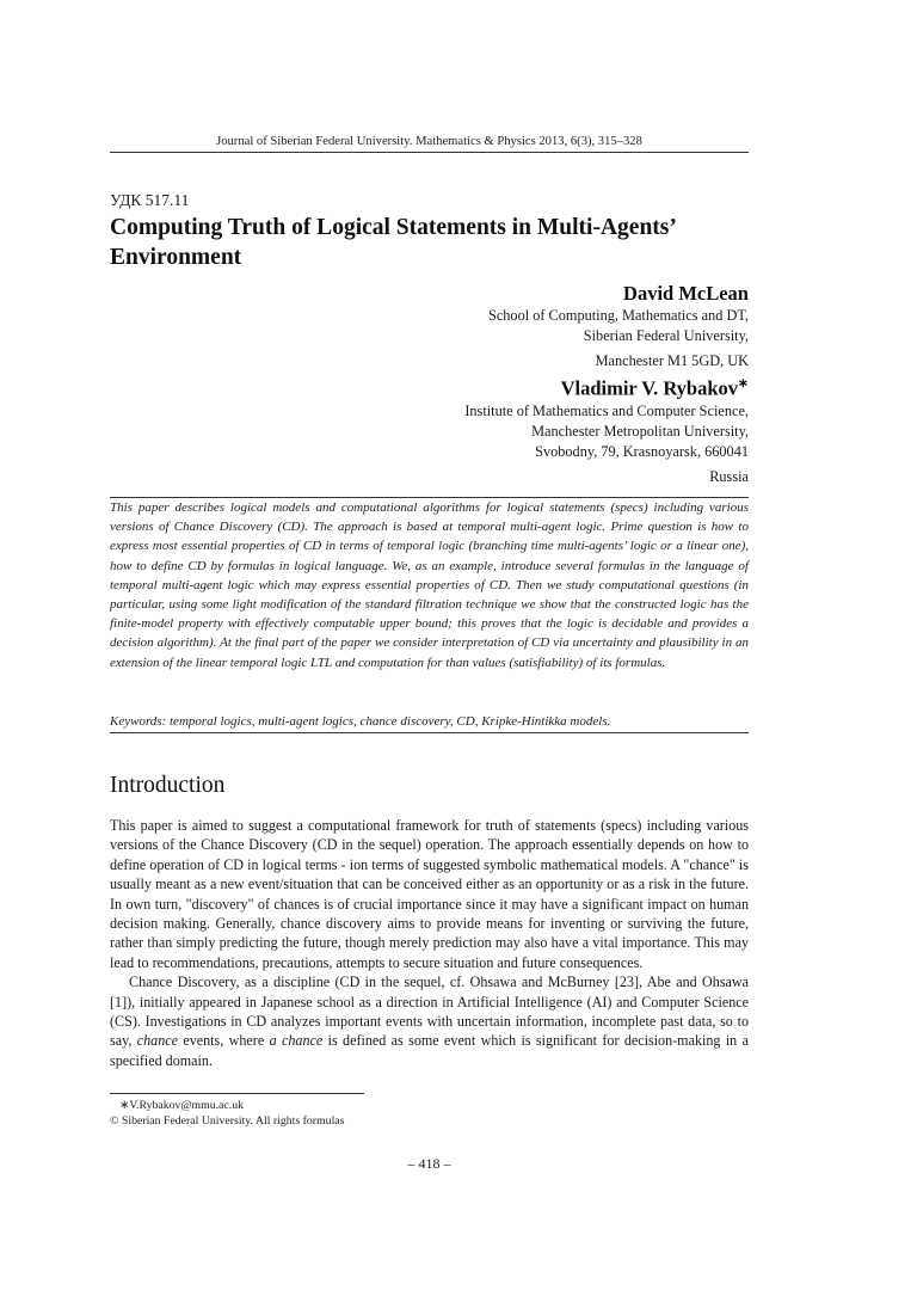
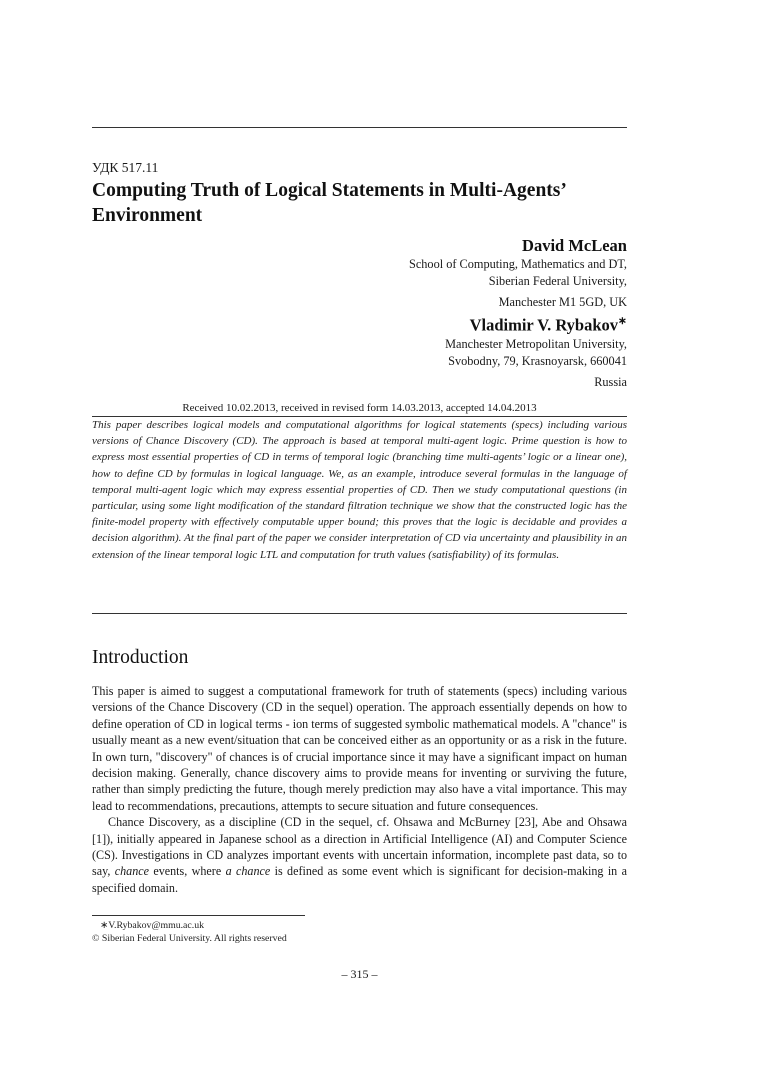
- Journal of Siberian Federal University. Mathematics & Physics 2013, 6(3), 315–328
  УДК 517.11
  Computing Truth of Logical Statements in Multi-Agents’ Environment
  David McLean
  School of Computing, Mathematics and DT,
  Siberian Federal University,
  Manchester M1 5GD, UK
  Vladimir V. Rybakov∗
- Institute of Mathematics and Computer Science,
  Manchester Metropolitan University,
  Svobodny, 79, Krasnoyarsk, 660041
  Russia
+ Received 10.02.2013, received in revised form 14.03.2013, accepted 14.04.2013
- This paper describes logical models and computational algorithms for logical statements (specs) including various versions of Chance Discovery (CD). The approach is based at temporal multi-agent logic. Prime question is how to express most essential properties of CD in terms of temporal logic (branching time multi-agents’ logic or a linear one), how to define CD by formulas in logical language. We, as an example, introduce several formulas in the language of temporal multi-agent logic which may express essential properties of CD. Then we study computational questions (in particular, using some light modification of the standard filtration technique we show that the constructed logic has the finite-model property with effectively computable upper bound; this proves that the logic is decidable and provides a decision algorithm). At the final part of the paper we consider interpretation of CD via uncertainty and plausibility in an extension of the linear temporal logic LTL and computation for than values (satisfiability) of its formulas.
+ This paper describes logical models and computational algorithms for logical statements (specs) including various versions of Chance Discovery (CD). The approach is based at temporal multi-agent logic. Prime question is how to express most essential properties of CD in terms of temporal logic (branching time multi-agents’ logic or a linear one), how to define CD by formulas in logical language. We, as an example, introduce several formulas in the language of temporal multi-agent logic which may express essential properties of CD. Then we study computational questions (in particular, using some light modification of the standard filtration technique we show that the constructed logic has the finite-model property with effectively computable upper bound; this proves that the logic is decidable and provides a decision algorithm). At the final part of the paper we consider interpretation of CD via uncertainty and plausibility in an extension of the linear temporal logic LTL and computation for truth values (satisfiability) of its formulas.
- Keywords: temporal logics, multi-agent logics, chance discovery, CD, Kripke-Hintikka models.
  Introduction
  This paper is aimed to suggest a computational framework for truth of statements (specs) including various versions of the Chance Discovery (CD in the sequel) operation. The approach essentially depends on how to define operation of CD in logical terms - ion terms of suggested symbolic mathematical models. A "chance" is usually meant as a new event/situation that can be conceived either as an opportunity or as a risk in the future. In own turn, "discovery" of chances is of crucial importance since it may have a significant impact on human decision making. Generally, chance discovery aims to provide means for inventing or surviving the future, rather than simply predicting the future, though merely prediction may also have a vital importance. This may lead to recommendations, precautions, attempts to secure situation and future consequences.
  Chance Discovery, as a discipline (CD in the sequel, cf. Ohsawa and McBurney [23], Abe and Ohsawa [1]), initially appeared in Japanese school as a direction in Artificial Intelligence (AI) and Computer Science (CS). Investigations in CD analyzes important events with uncertain information, incomplete past data, so to say, chance events, where a chance is defined as some event which is significant for decision-making in a specified domain.
  ∗V.Rybakov@mmu.ac.uk
- © Siberian Federal University. All rights formulas
+ © Siberian Federal University. All rights reserved
- – 418 –
+ – 315 –
